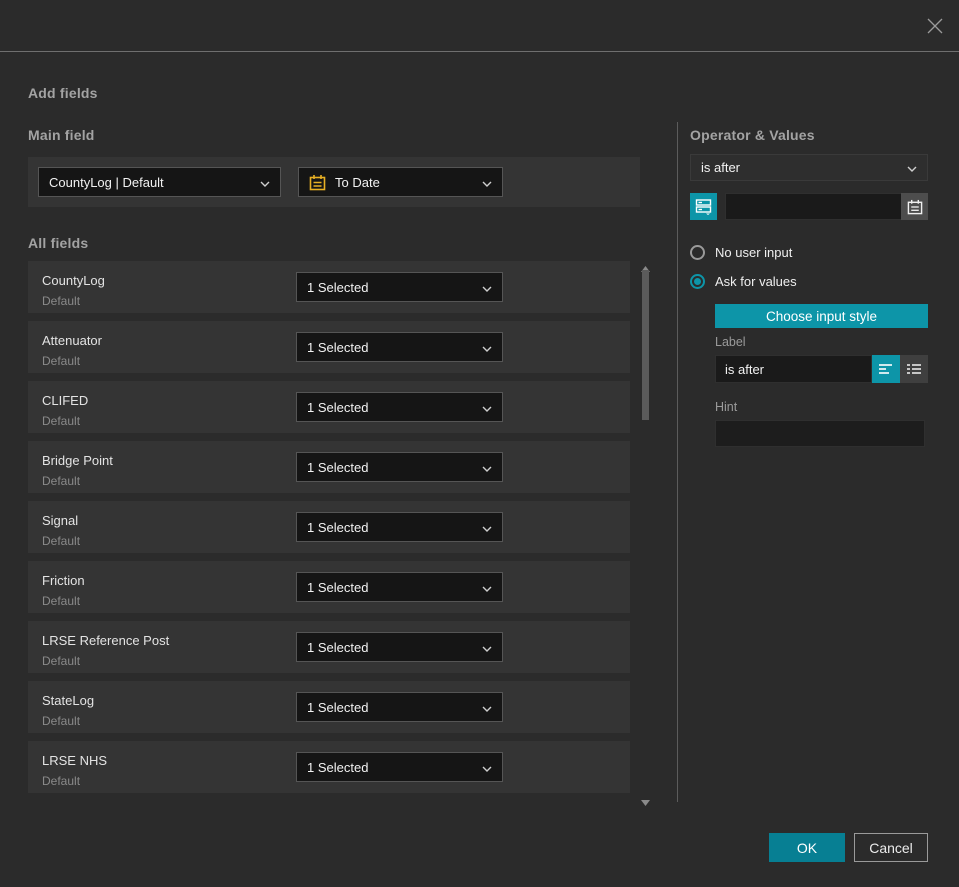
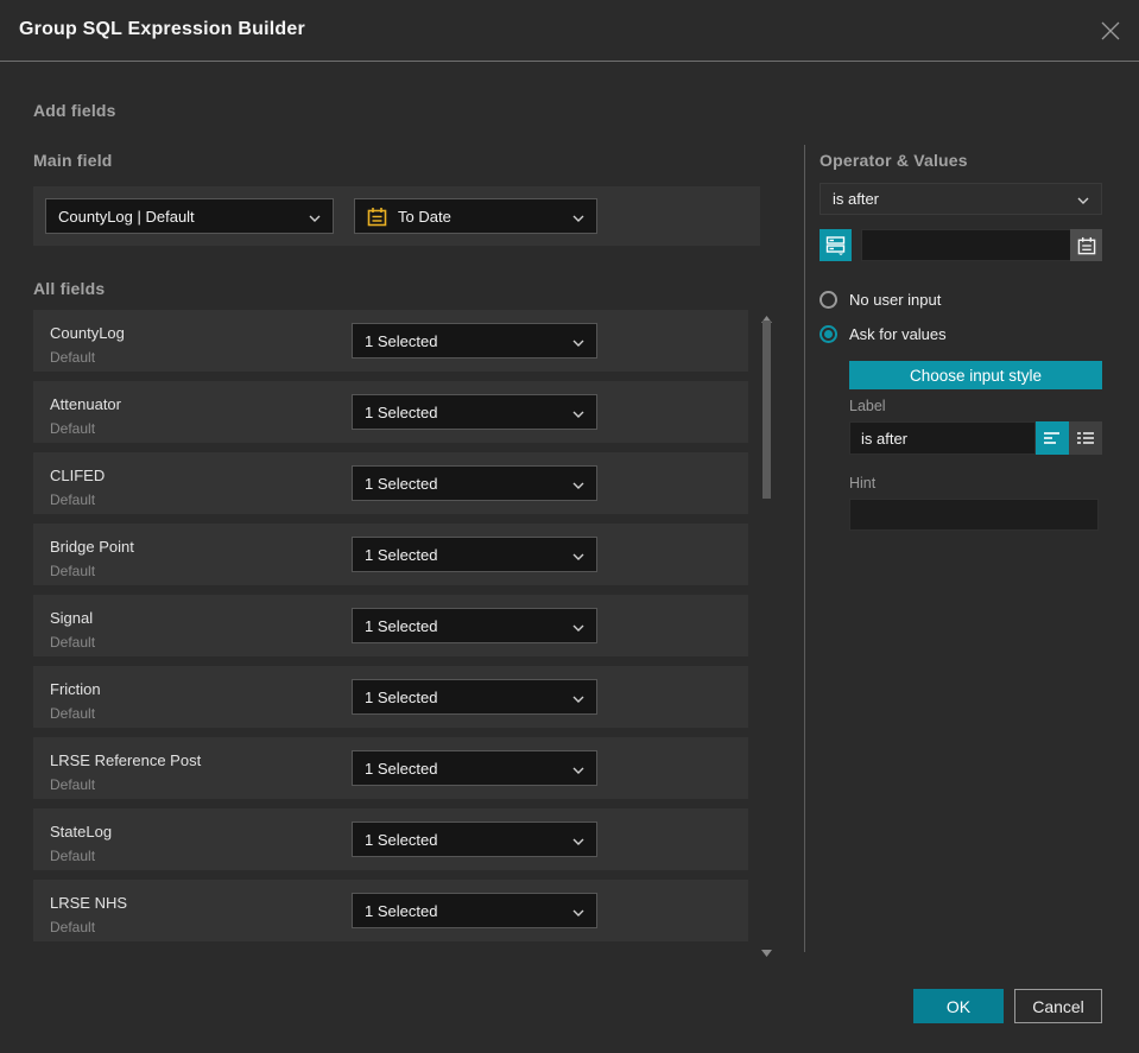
+ Group SQL Expression Builder
  Add fields
  Main field
  All fields
  CountyLog | Default
  To Date
  CountyLog
  Default
  1 Selected
  Attenuator
  Default
  1 Selected
  CLIFED
  Default
  1 Selected
  Bridge Point
  Default
  1 Selected
  Signal
  Default
  1 Selected
  Friction
  Default
  1 Selected
  LRSE Reference Post
  Default
  1 Selected
  StateLog
  Default
  1 Selected
  LRSE NHS
  Default
  1 Selected
  Operator & Values
  is after
  No user input
  Ask for values
  Choose input style
  Label
  is after
  Hint
  OK
  Cancel
